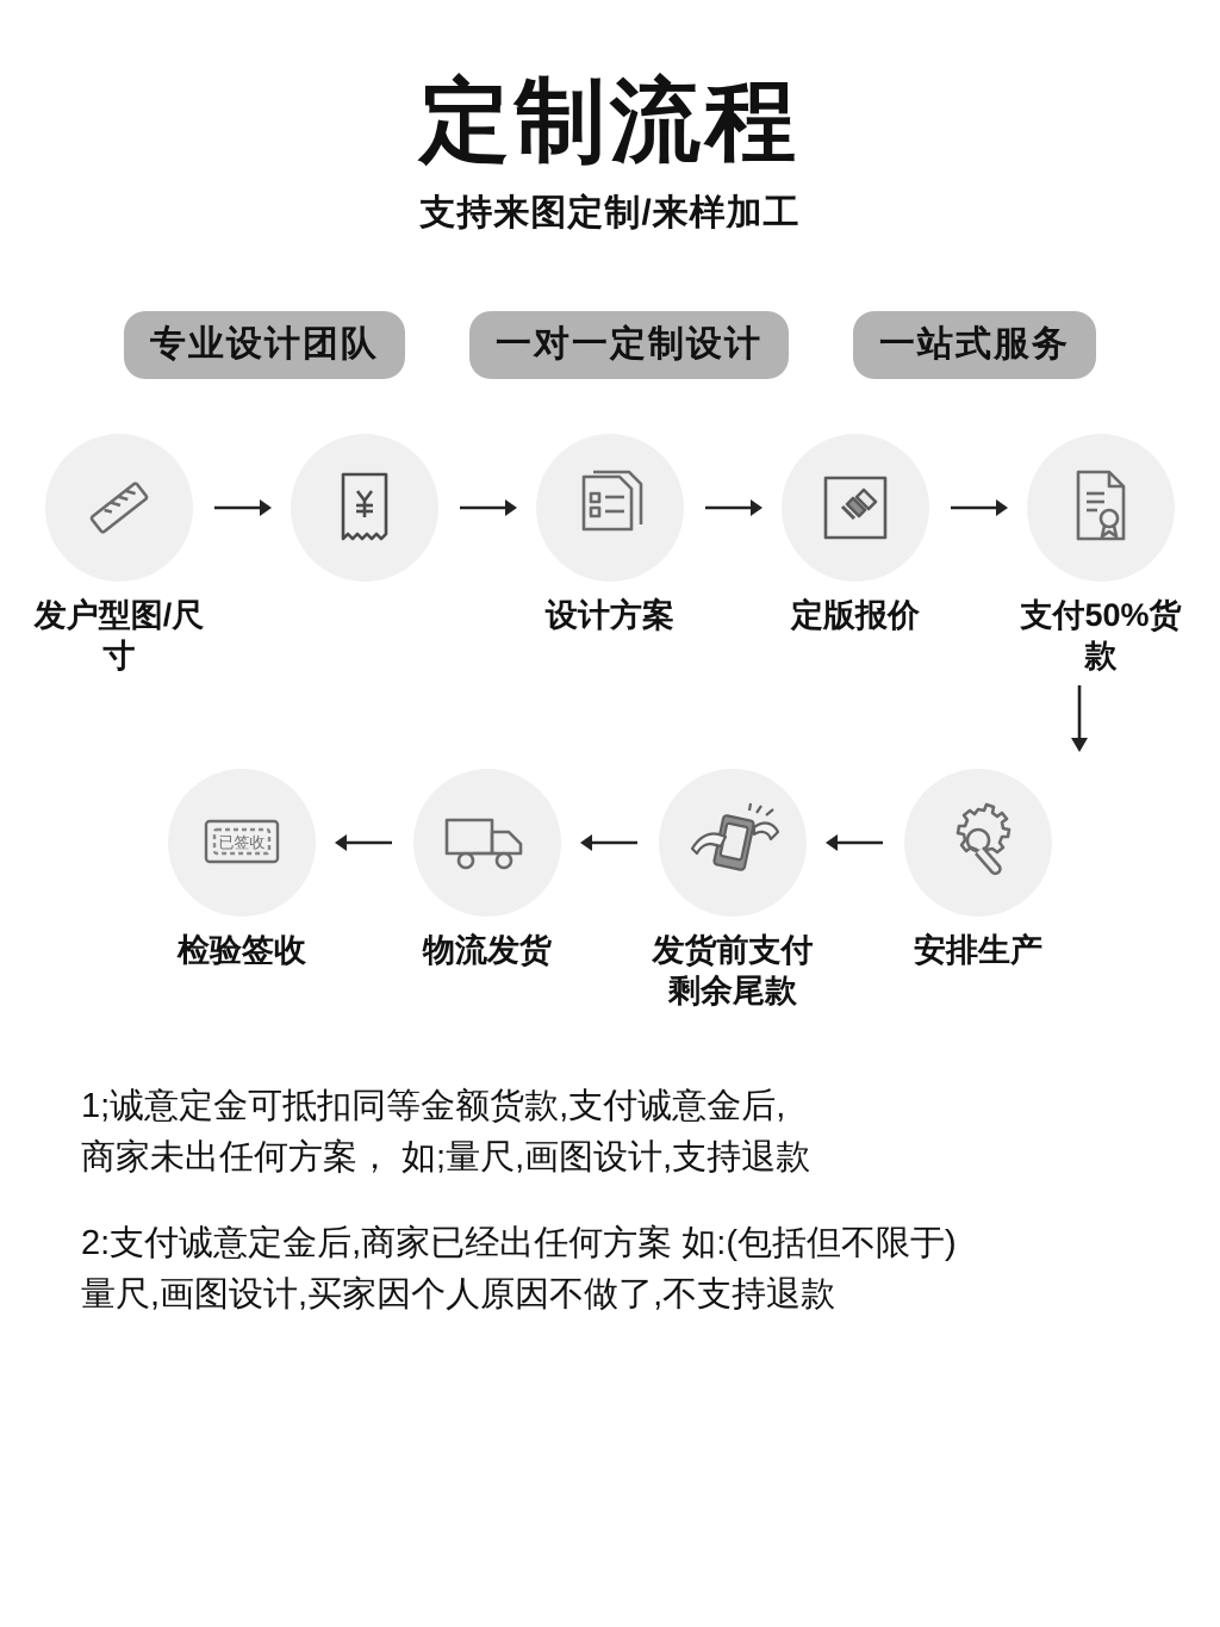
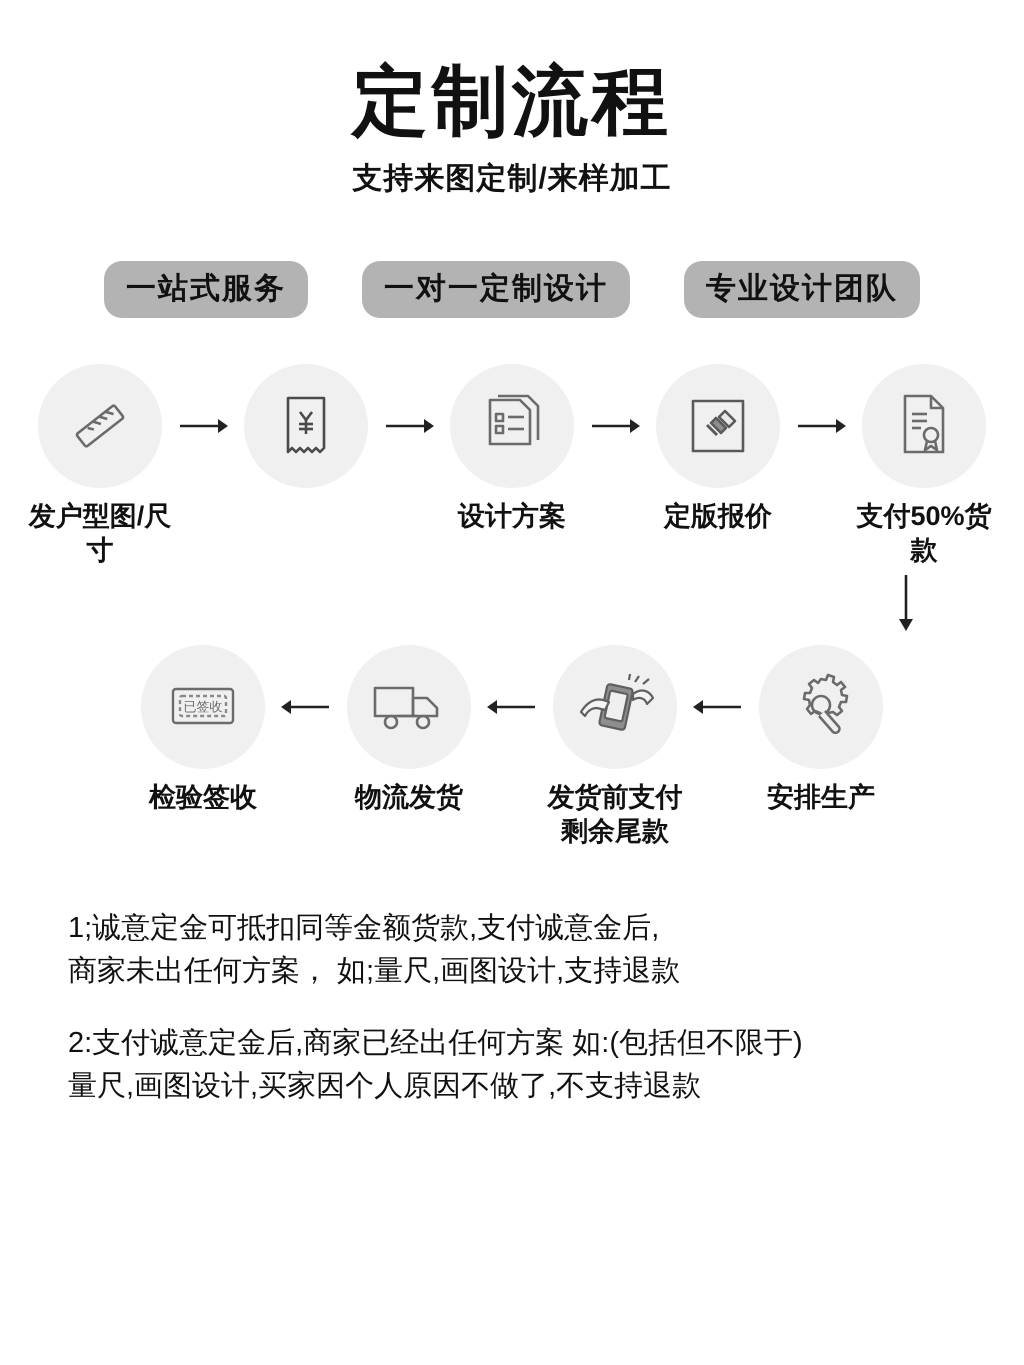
  定制流程
  支持来图定制/来样加工
- 专业设计团队
+ 一站式服务
  一对一定制设计
- 一站式服务
+ 专业设计团队
  发户型图/尺寸
  设计方案
  定版报价
  支付50%货款
  已签收
  检验签收
  物流发货
  发货前支付
  剩余尾款
  安排生产
  1;诚意定金可抵扣同等金额货款,支付诚意金后,
  商家未出任何方案， 如;量尺,画图设计,支持退款
  2:支付诚意定金后,商家已经出任何方案 如:(包括但不限于)
  量尺,画图设计,买家因个人原因不做了,不支持退款
